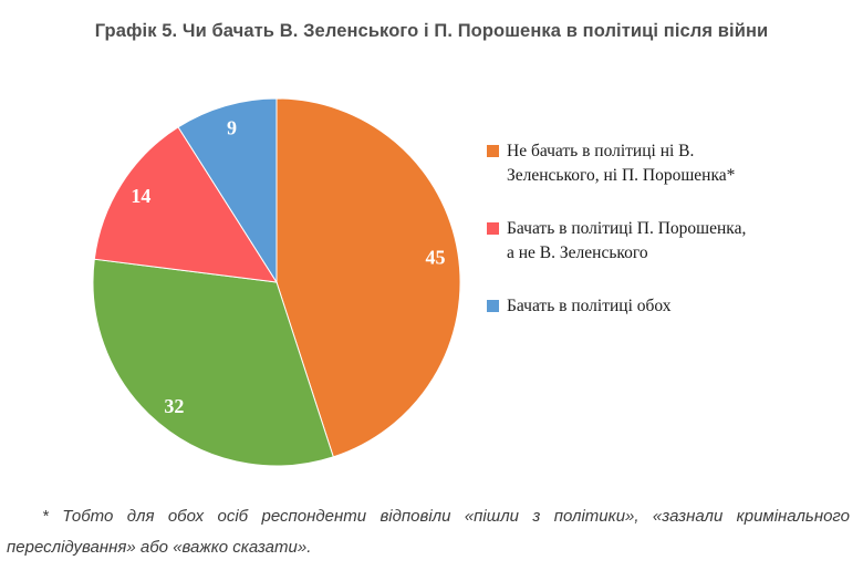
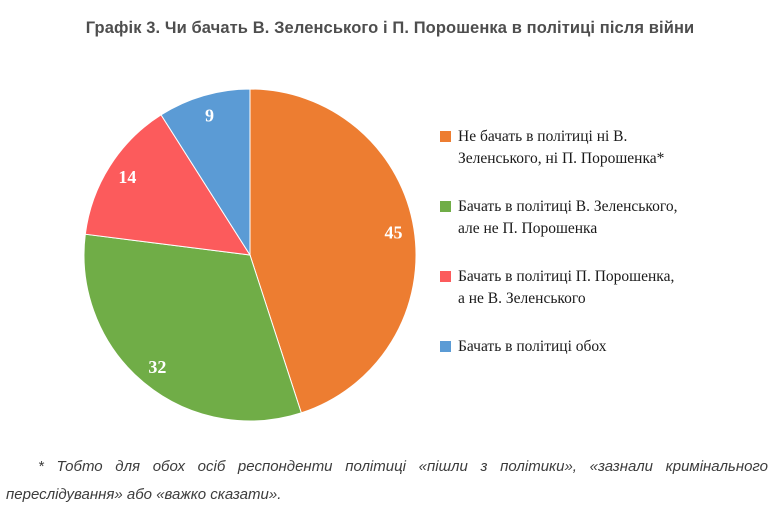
- Графік 5. Чи бачать В. Зеленського і П. Порошенка в політиці після війни
+ Графік 3. Чи бачать В. Зеленського і П. Порошенка в політиці після війни
  45
  32
  14
  9
  Не бачать в політиці ні В.
  Зеленського, ні П. Порошенка*
+ Бачать в політиці В. Зеленського,
+ але не П. Порошенка
  Бачать в політиці П. Порошенка,
  а не В. Зеленського
  Бачать в політиці обох
- * Тобто для обох осіб респонденти відповіли «пішли з політики», «зазнали кримінального переслідування» або «важко сказати».
+ * Тобто для обох осіб респонденти політиці «пішли з політики», «зазнали кримінального переслідування» або «важко сказати».
